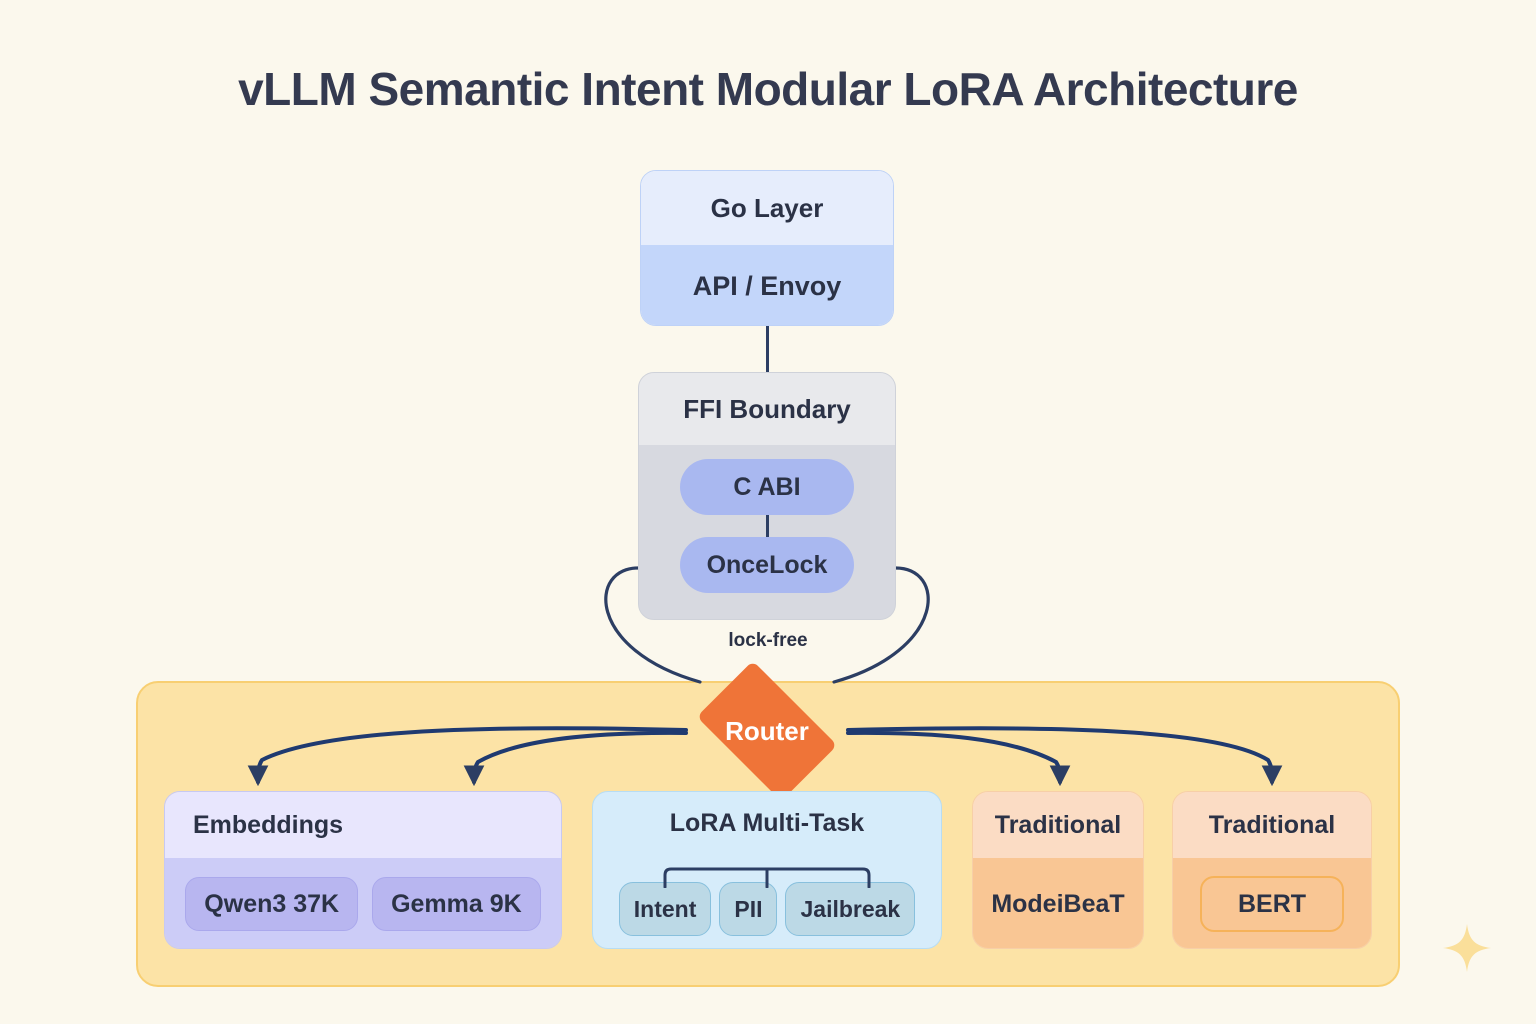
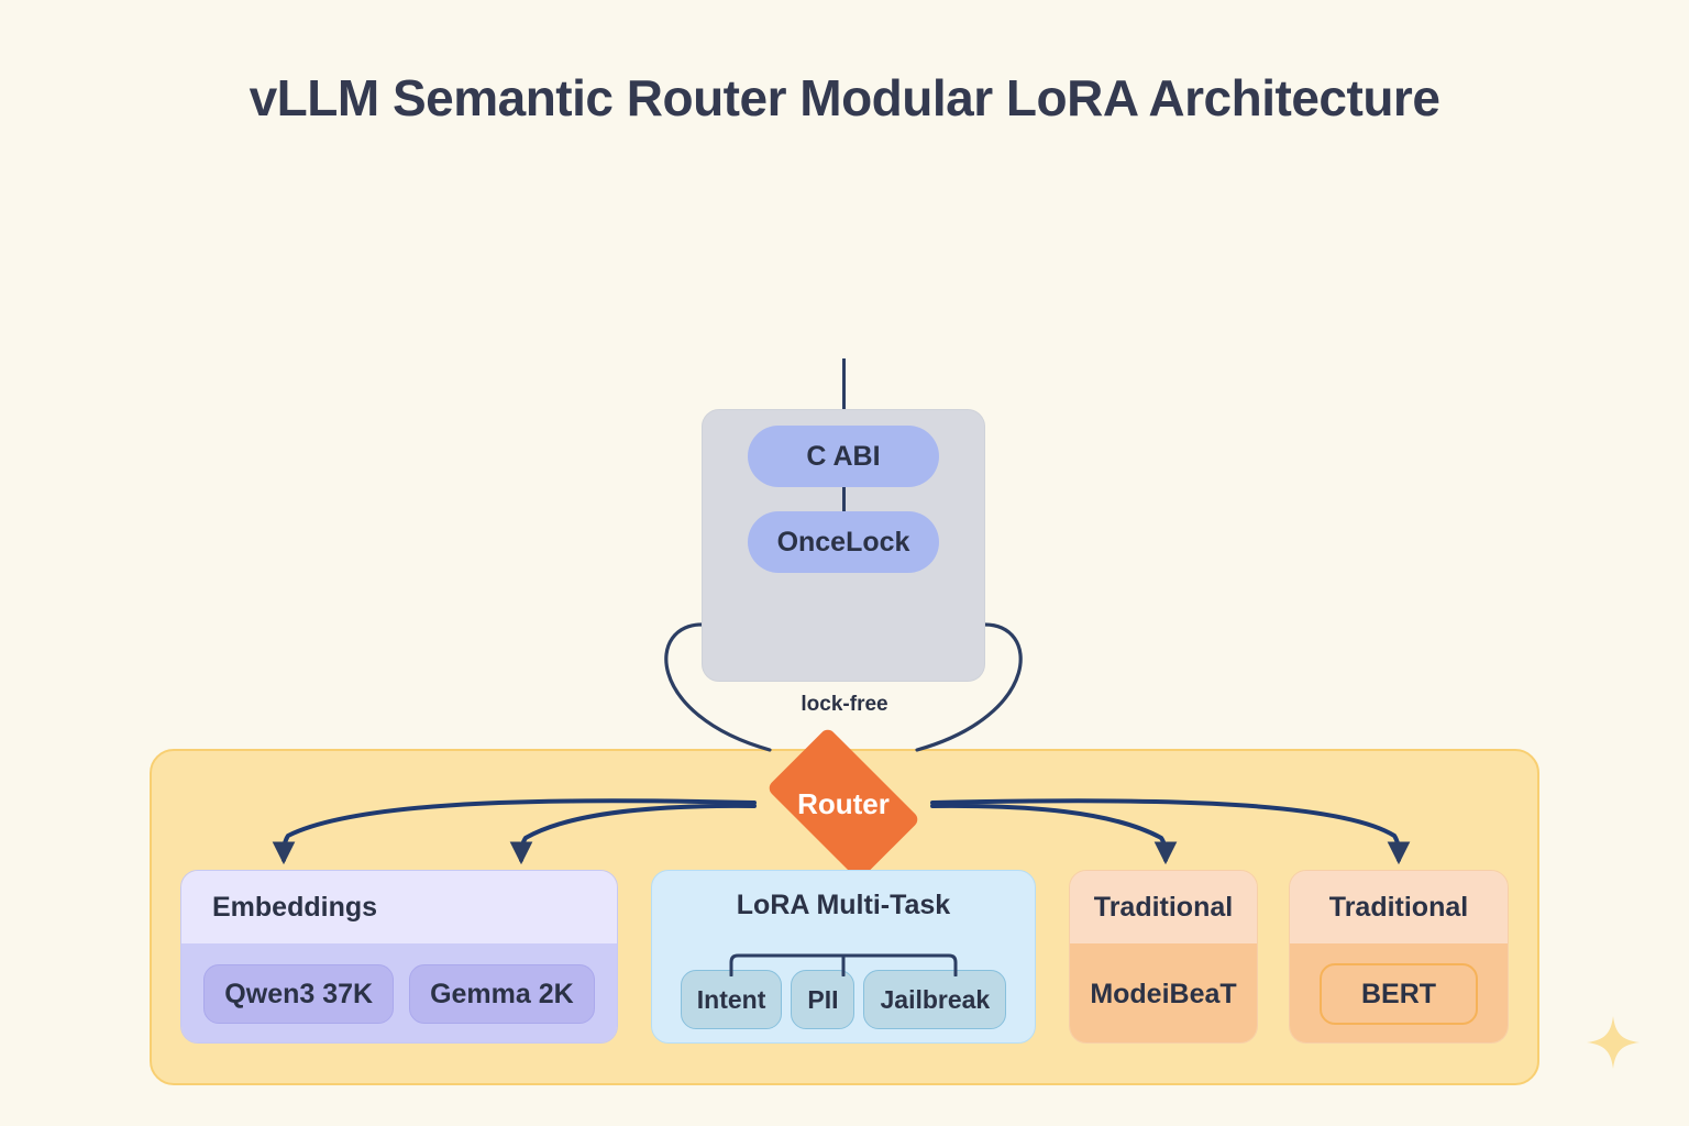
- vLLM Semantic Intent Modular LoRA Architecture
+ vLLM Semantic Router Modular LoRA Architecture
- Go Layer
- API / Envoy
- FFI Boundary
  C ABI
  OnceLock
  lock-free
  Router
  Embeddings
  Qwen3 37K
- Gemma 9K
+ Gemma 2K
  LoRA Multi-Task
  Intent
  PII
  Jailbreak
  Traditional
  ModeiBeaT
  Traditional
  BERT
